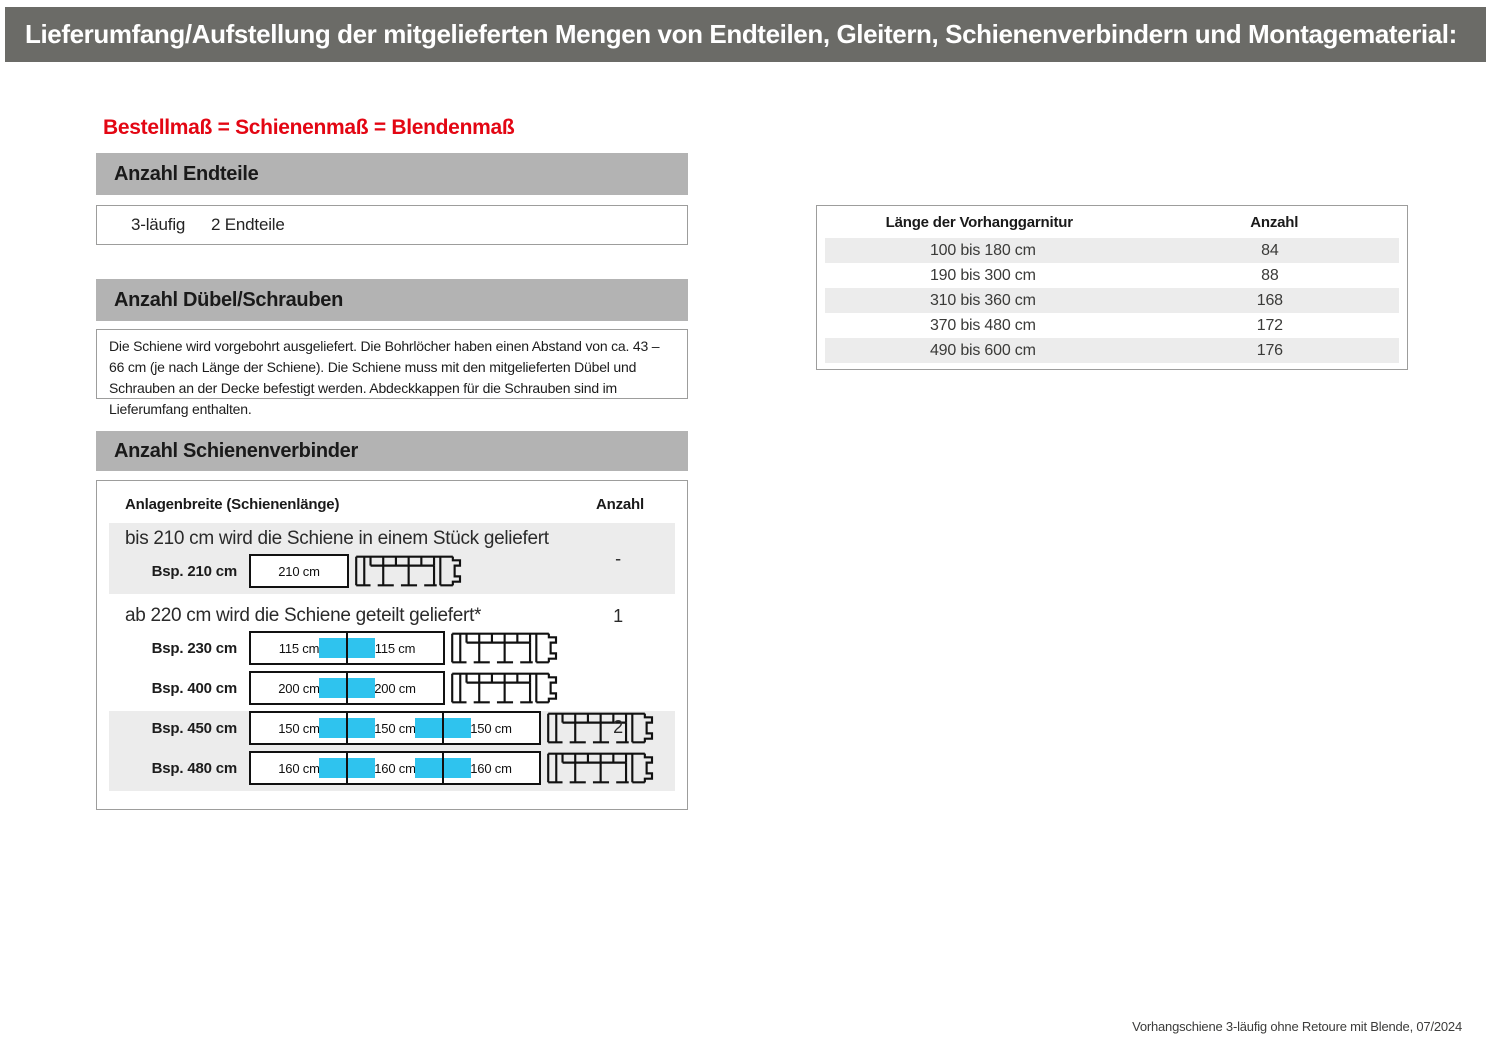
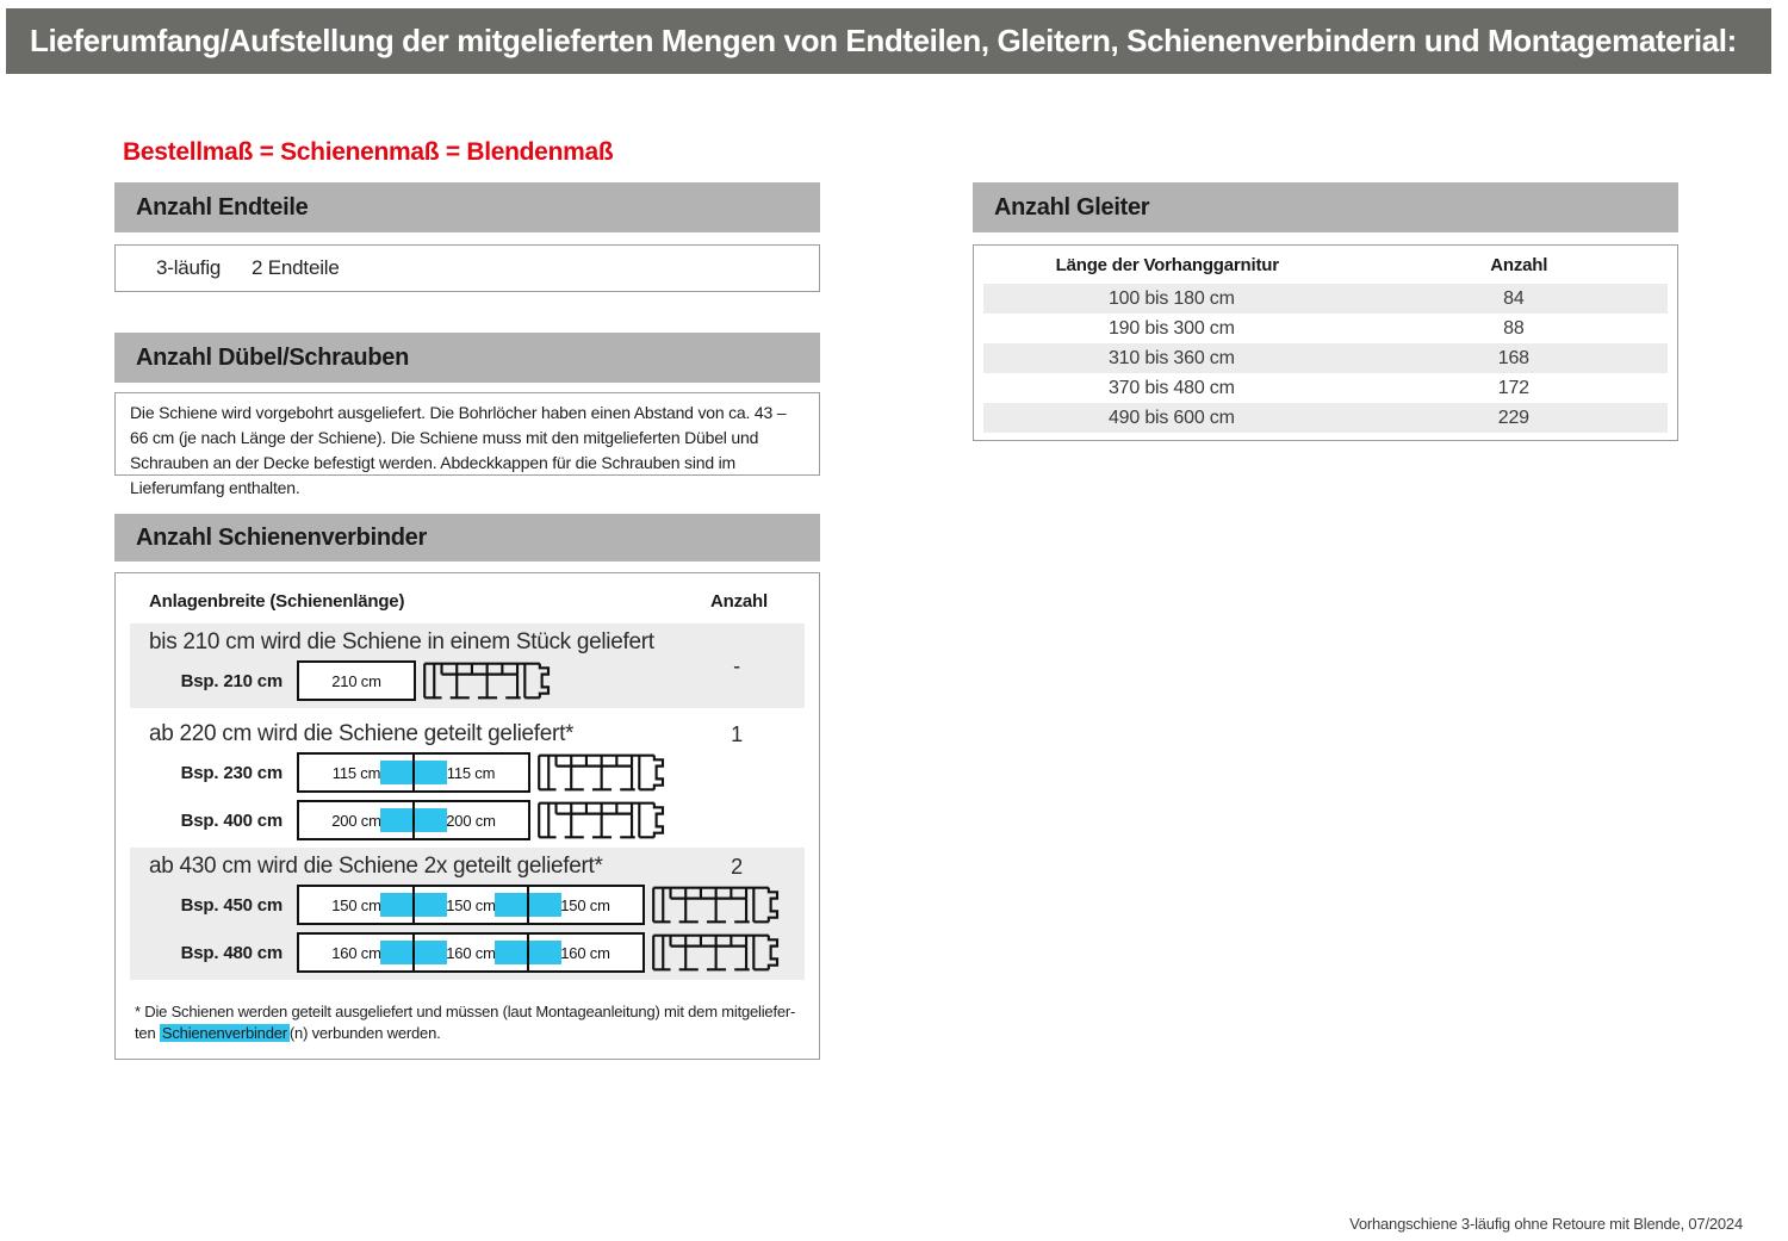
  Lieferumfang/Aufstellung der mitgelieferten Mengen von Endteilen, Gleitern, Schienenverbindern und Montagematerial:
  Bestellmaß = Schienenmaß = Blendenmaß
  Anzahl Endteile
  3-läufig
  2 Endteile
  Anzahl Dübel/Schrauben
  Die Schiene wird vorgebohrt ausgeliefert. Die Bohrlöcher haben einen Abstand von ca. 43 – 66 cm (je nach Länge der Schiene). Die Schiene muss mit den mitgelieferten Dübel und Schrauben an der Decke befestigt werden. Abdeckkappen für die Schrauben sind im Lieferumfang enthalten.
+ Anzahl Gleiter
  Länge der Vorhanggarnitur
  Anzahl
  100 bis 180 cm
  84
  190 bis 300 cm
  88
  310 bis 360 cm
  168
  370 bis 480 cm
  172
  490 bis 600 cm
- 176
+ 229
  Anzahl Schienenverbinder
  Anlagenbreite (Schienenlänge)
  Anzahl
  bis 210 cm wird die Schiene in einem Stück geliefert
  -
  Bsp. 210 cm
  210 cm
  ab 220 cm wird die Schiene geteilt geliefert*
  1
  Bsp. 230 cm
  115 cm
  115 cm
  Bsp. 400 cm
  200 cm
  200 cm
+ ab 430 cm wird die Schiene 2x geteilt geliefert*
  2
  Bsp. 450 cm
  150 cm
  150 cm
  150 cm
  Bsp. 480 cm
  160 cm
  160 cm
  160 cm
+ * Die Schienen werden geteilt ausgeliefert und müssen (laut Montageanleitung) mit dem mitgeliefer-
+ ten Schienenverbinder (n) verbunden werden.
  Vorhangschiene 3-läufig ohne Retoure mit Blende, 07/2024
